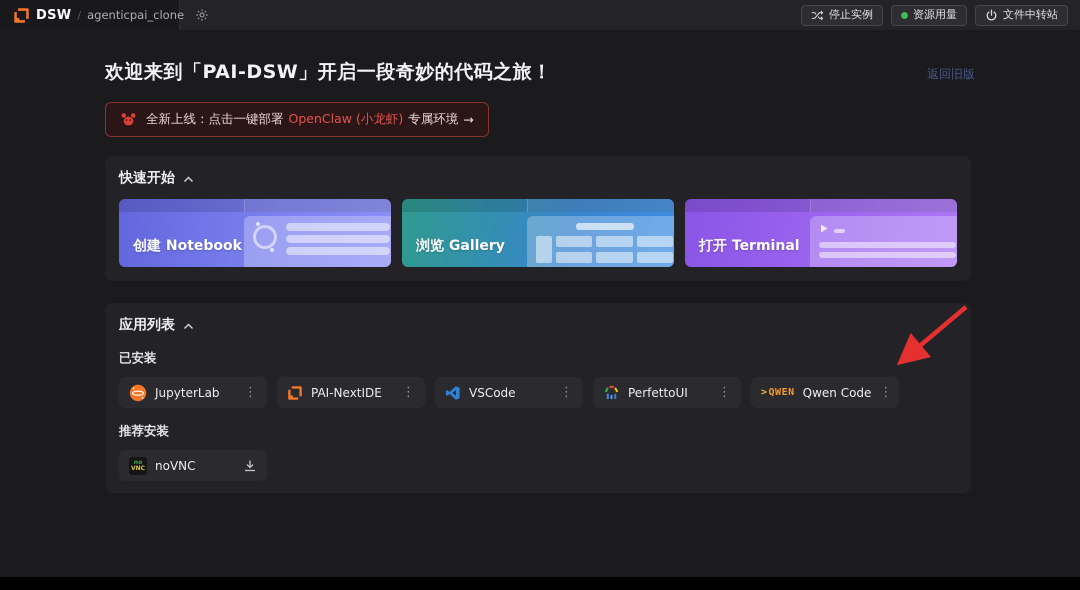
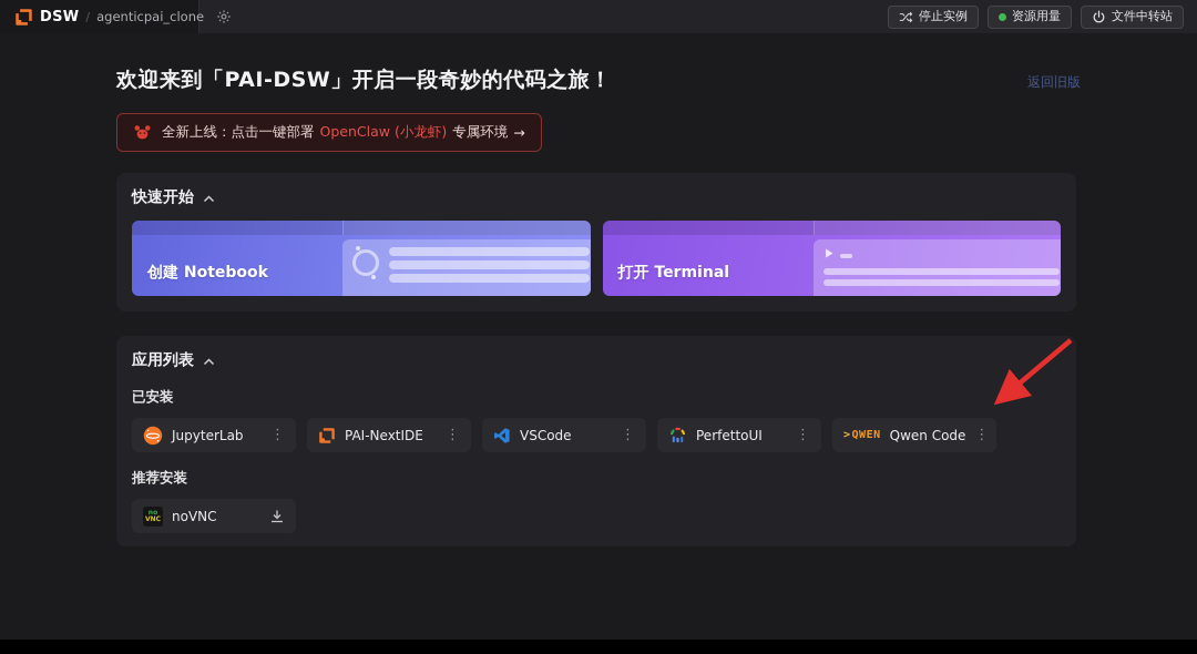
  DSW
  /
  agenticpai_clone
  停止实例
  资源用量
  文件中转站
  欢迎来到「PAI-DSW」开启一段奇妙的代码之旅！
  返回旧版
  全新上线：点击一键部署
  OpenClaw (小龙虾)
  专属环境
  →
  快速开始
  创建 Notebook
- 浏览 Gallery
  打开 Terminal
  应用列表
  已安装
  JupyterLab
  ⋮
  PAI-NextIDE
  ⋮
  VSCode
  ⋮
  PerfettoUI
  ⋮
  >
  QWEN
  Qwen Code
  ⋮
  推荐安装
  noVNC
